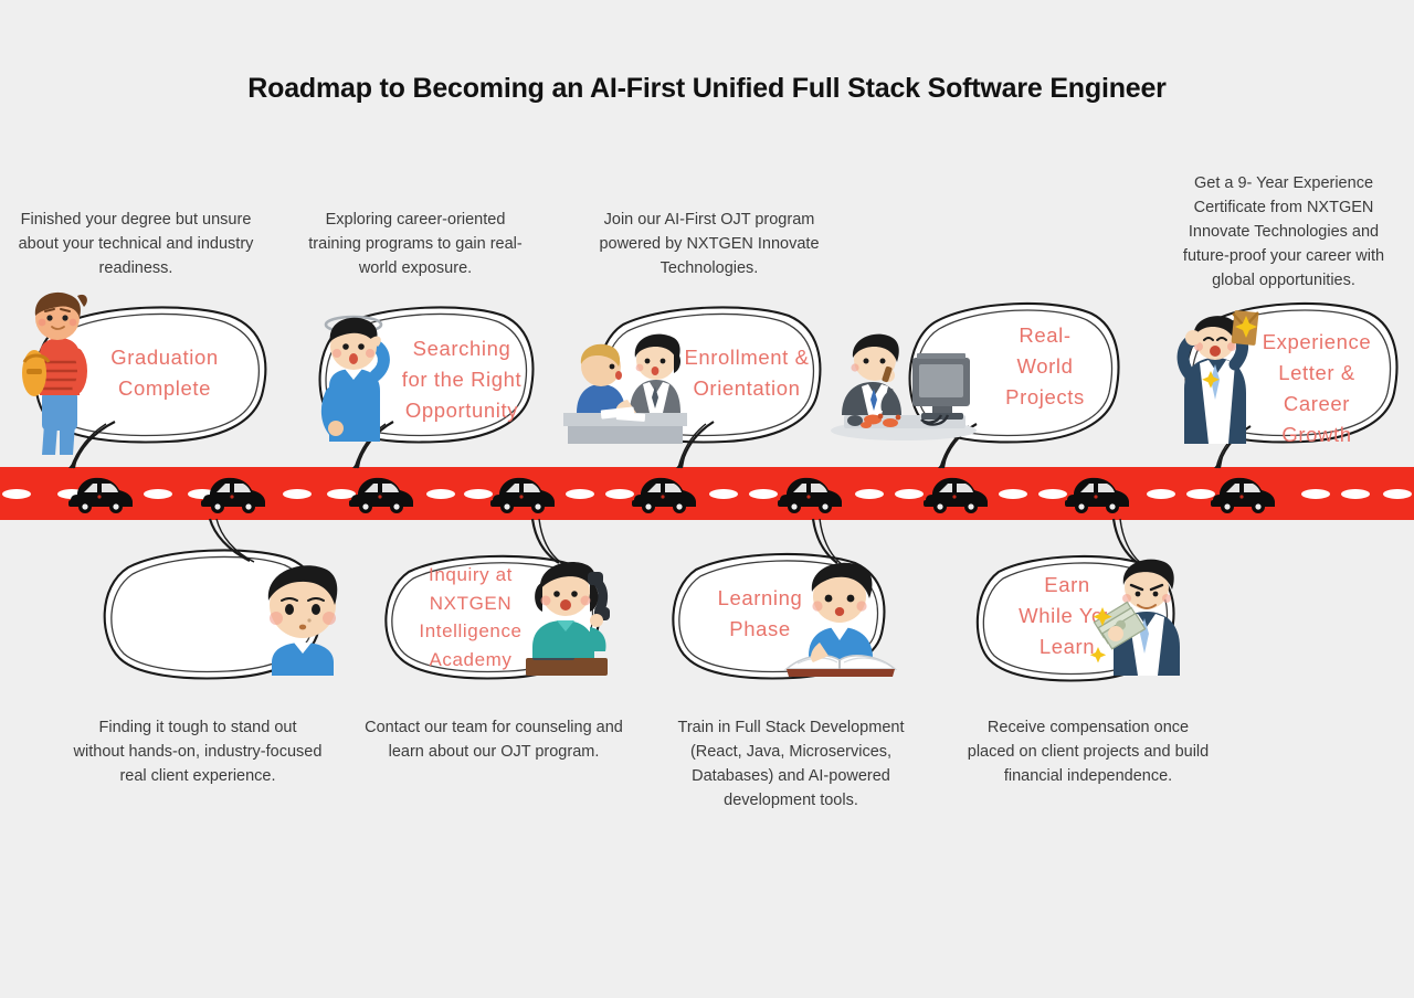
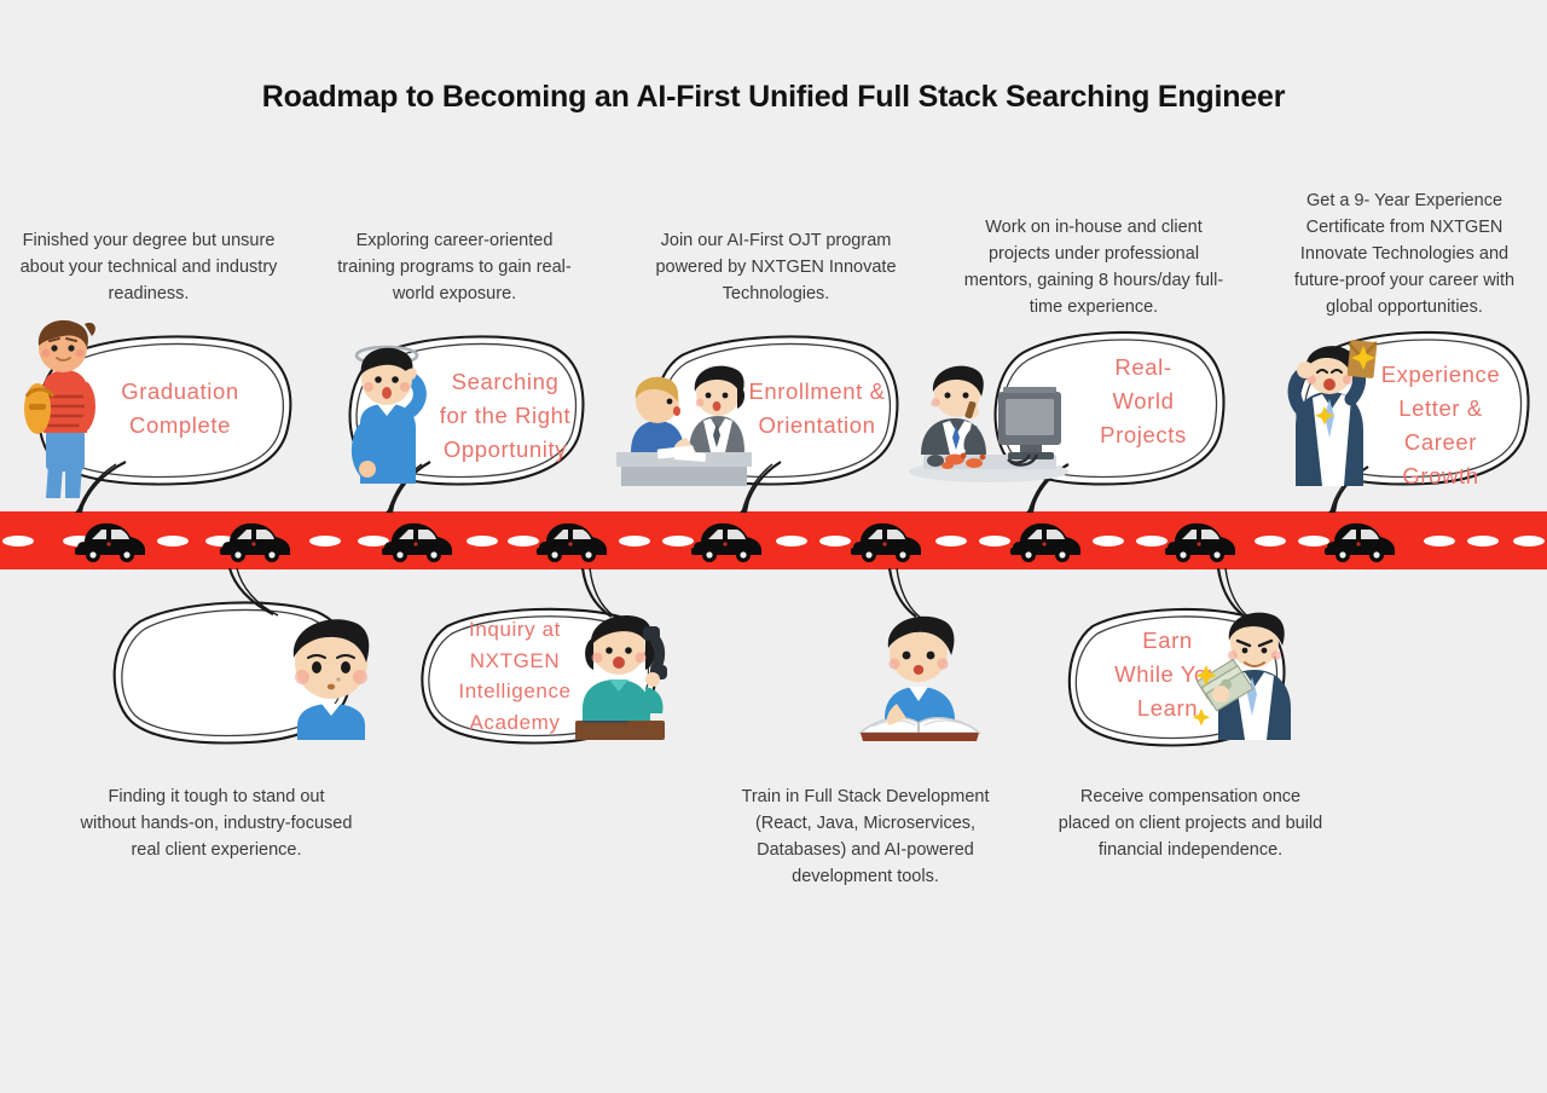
- Roadmap to Becoming an AI-First Unified Full Stack Software Engineer
+ Roadmap to Becoming an AI-First Unified Full Stack Searching Engineer
  Finished your degree but unsure about your technical and industry readiness.
  Exploring career-oriented training programs to gain real-world exposure.
  Join our AI-First OJT program powered by NXTGEN Innovate Technologies.
+ Work on in-house and client projects under professional mentors, gaining 8 hours/day full-time experience.
  Get a 9- Year Experience Certificate from NXTGEN Innovate Technologies and future-proof your career with global opportunities.
  Graduation
  Complete
  Searching
  for the Right
  Opportunity
  Enrollment &
  Orientation
  Real-
  World
  Projects
  Experience
  Letter &
  Career
  Growth
  Inquiry at
  NXTGEN
  Intelligence
  Academy
- Learning
- Phase
  Earn
  While Y
  Learn
  Finding it tough to stand out without hands-on, industry-focused real client experience.
- Contact our team for counseling and learn about our OJT program.
  Train in Full Stack Development (React, Java, Microservices, Databases) and AI-powered development tools.
  Receive compensation once placed on client projects and build financial independence.
